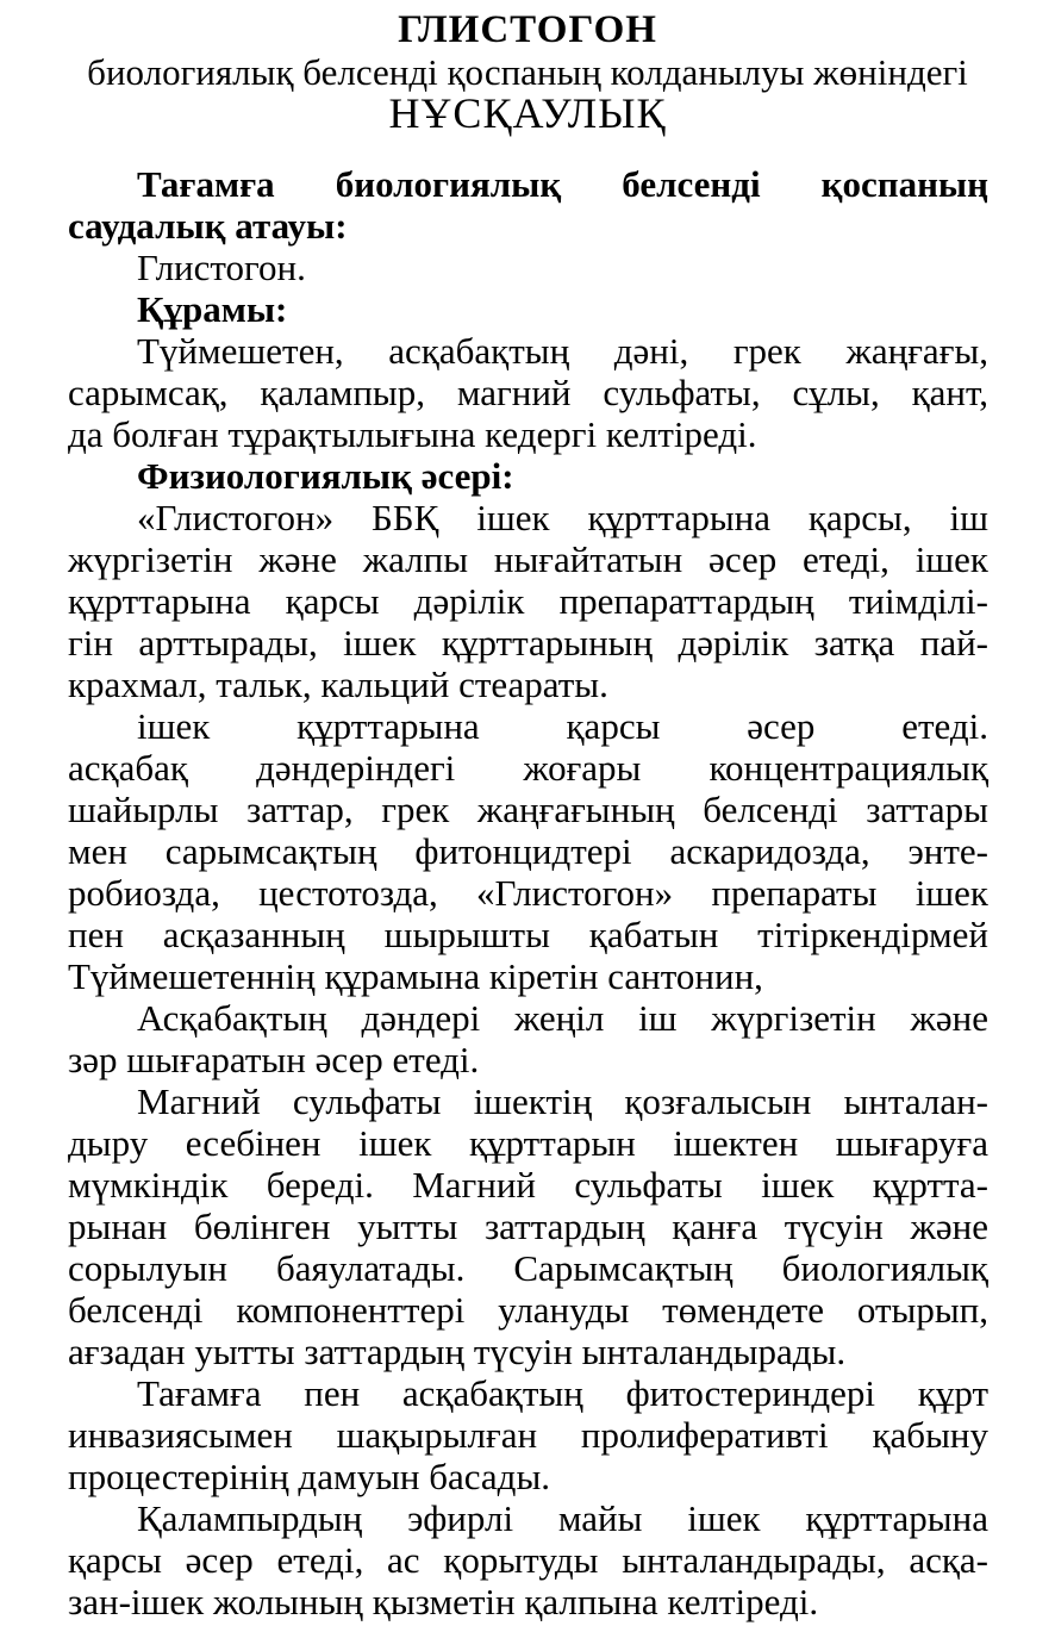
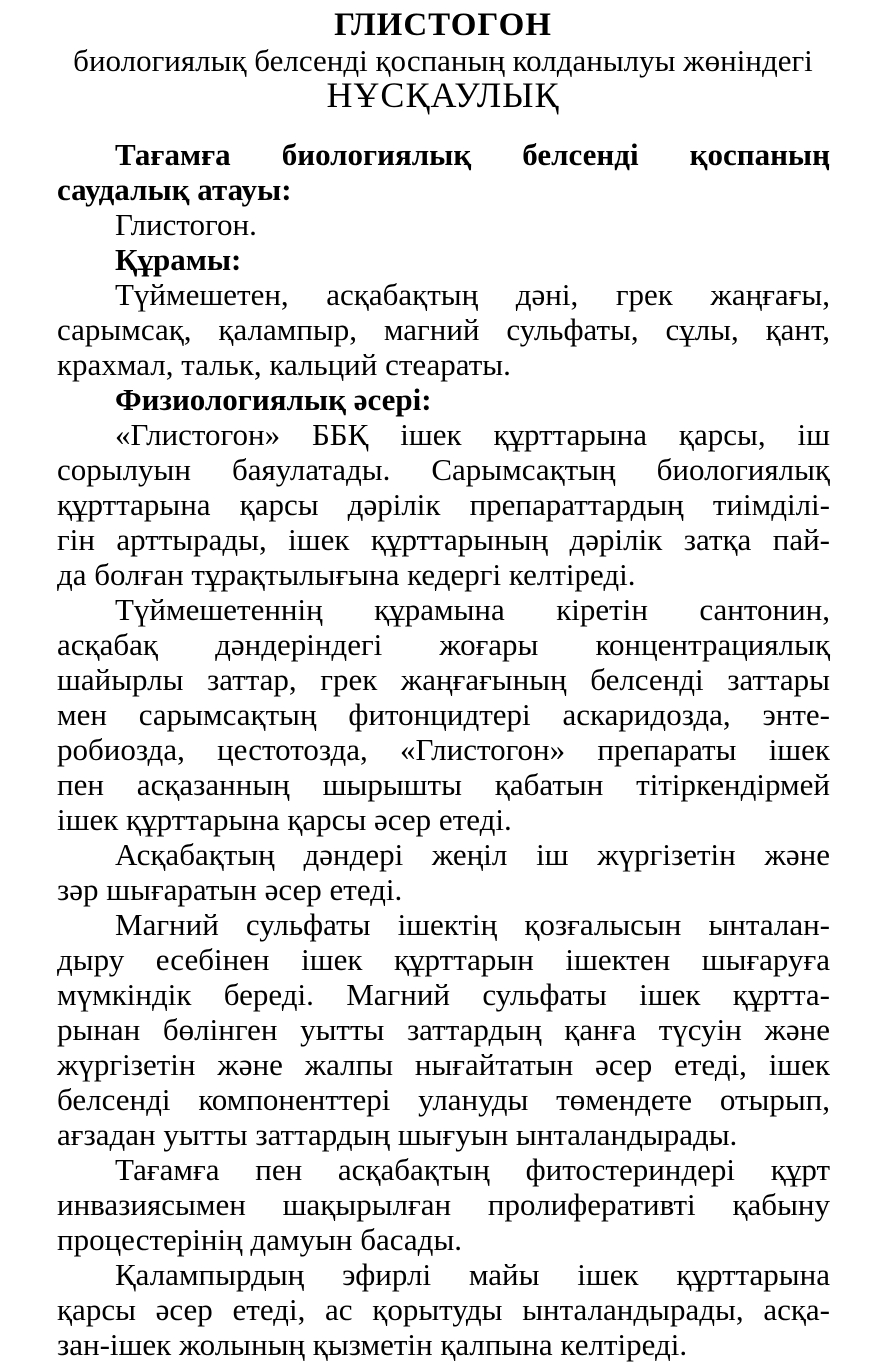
  ГЛИСТОГОН
  биологиялық белсенді қоспаның колданылуы жөніндегі
  НҰСҚАУЛЫҚ
  Тағамға биологиялық белсенді қоспаның
  саудалық атауы:
  Глистогон.
  Құрамы:
  Түймешетен, асқабақтың дәні, грек жаңғағы,
  сарымсақ, қалампыр, магний сульфаты, сұлы, қант,
- да болған тұрақтылығына кедергі келтіреді.
+ крахмал, тальк, кальций стеараты.
  Физиологиялық әсері:
  «Глистогон» ББҚ ішек құрттарына қарсы, іш
- жүргізетін және жалпы нығайтатын әсер етеді, ішек
+ сорылуын баяулатады. Сарымсақтың биологиялық
  құрттарына қарсы дәрілік препараттардың тиімділі-
  гін арттырады, ішек құрттарының дәрілік затқа пай-
- крахмал, тальк, кальций стеараты.
+ да болған тұрақтылығына кедергі келтіреді.
- ішек құрттарына қарсы әсер етеді.
+ Түймешетеннің құрамына кіретін сантонин,
  асқабақ дәндеріндегі жоғары концентрациялық
  шайырлы заттар, грек жаңғағының белсенді заттары
  мен сарымсақтың фитонцидтері аскаридозда, энте-
  робиозда, цестотозда, «Глистогон» препараты ішек
  пен асқазанның шырышты қабатын тітіркендірмей
- Түймешетеннің құрамына кіретін сантонин,
+ ішек құрттарына қарсы әсер етеді.
  Асқабақтың дәндері жеңіл іш жүргізетін және
  зәр шығаратын әсер етеді.
  Магний сульфаты ішектің қозғалысын ынталан-
  дыру есебінен ішек құрттарын ішектен шығаруға
  мүмкіндік береді. Магний сульфаты ішек құртта-
  рынан бөлінген уытты заттардың қанға түсуін және
- сорылуын баяулатады. Сарымсақтың биологиялық
+ жүргізетін және жалпы нығайтатын әсер етеді, ішек
  белсенді компоненттері улануды төмендете отырып,
- ағзадан уытты заттардың түсуін ынталандырады.
+ ағзадан уытты заттардың шығуын ынталандырады.
  Тағамға пен асқабақтың фитостериндері құрт
  инвазиясымен шақырылған пролиферативті қабыну
  процестерінің дамуын басады.
  Қалампырдың эфирлі майы ішек құрттарына
  қарсы әсер етеді, ас қорытуды ынталандырады, асқа-
  зан-ішек жолының қызметін қалпына келтіреді.
